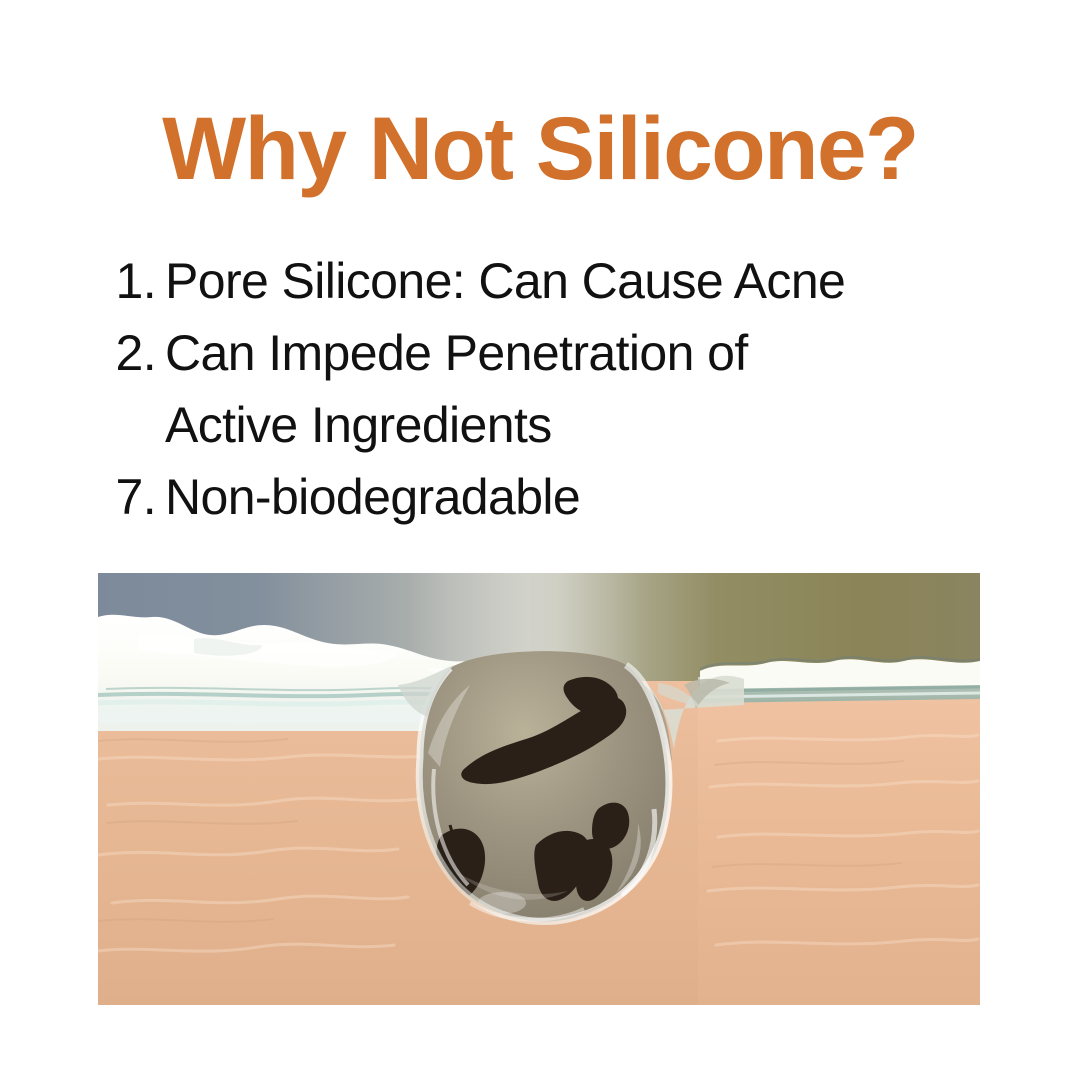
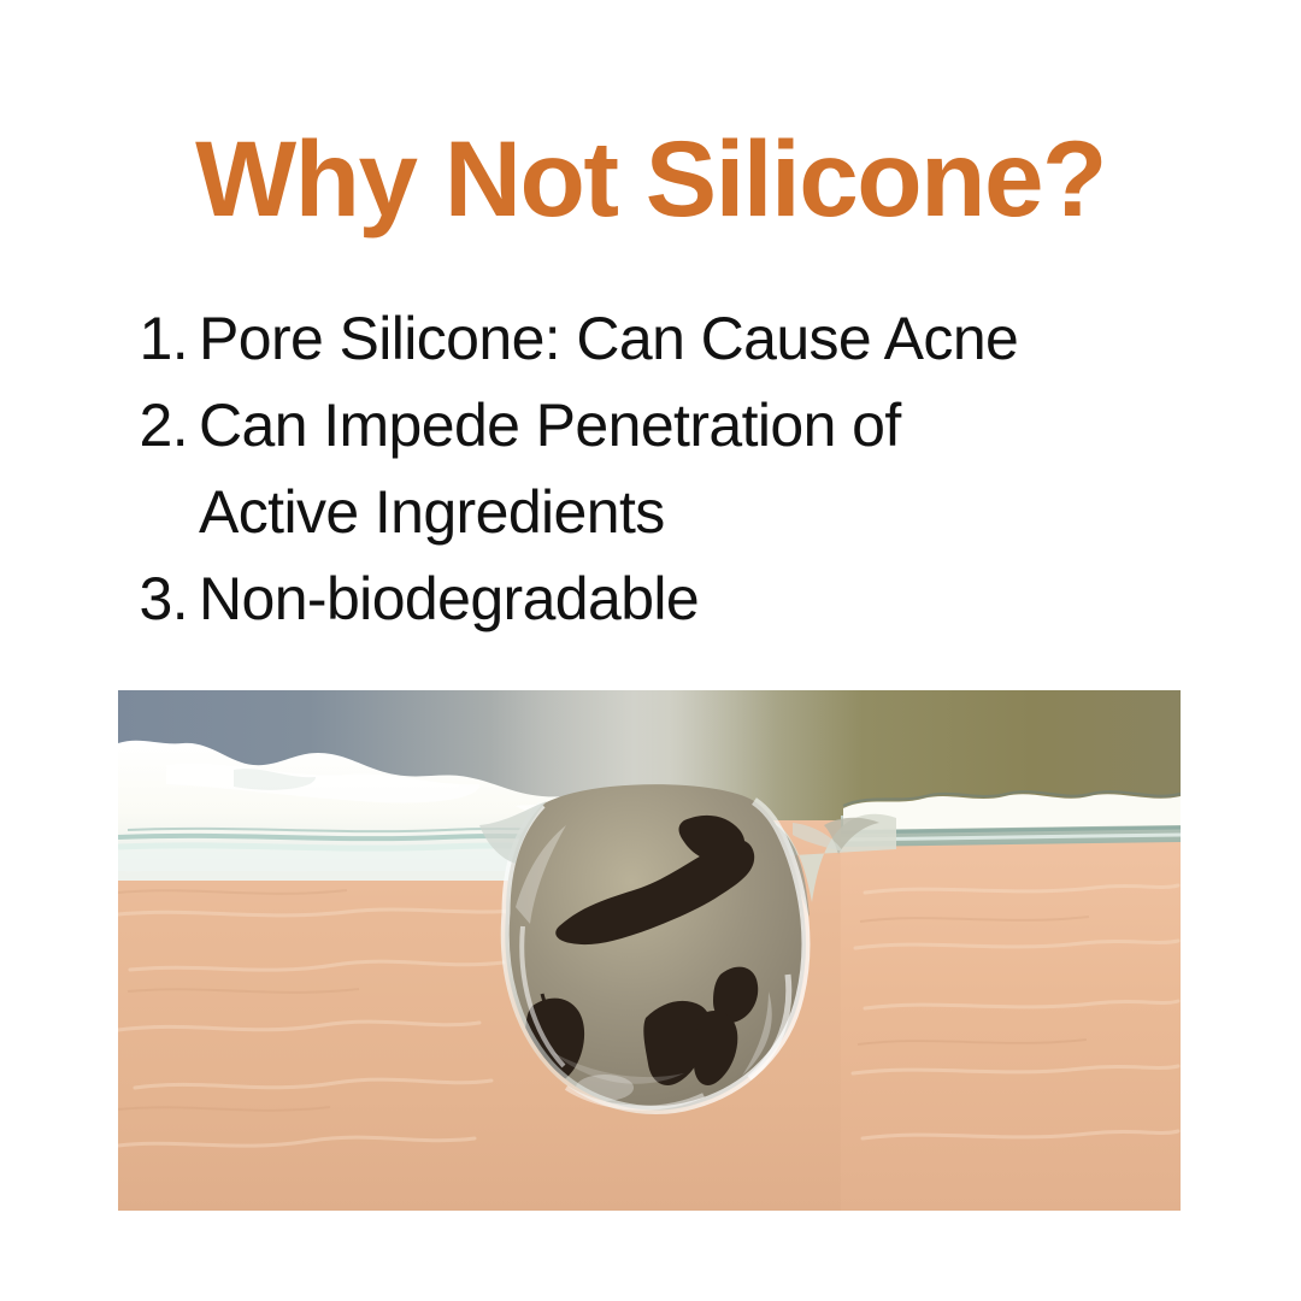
  Why Not Silicone?
  1.
  Pore Silicone: Can Cause Acne
  2.
  Can Impede Penetration of
  Active Ingredients
- 7.
+ 3.
  Non-biodegradable
